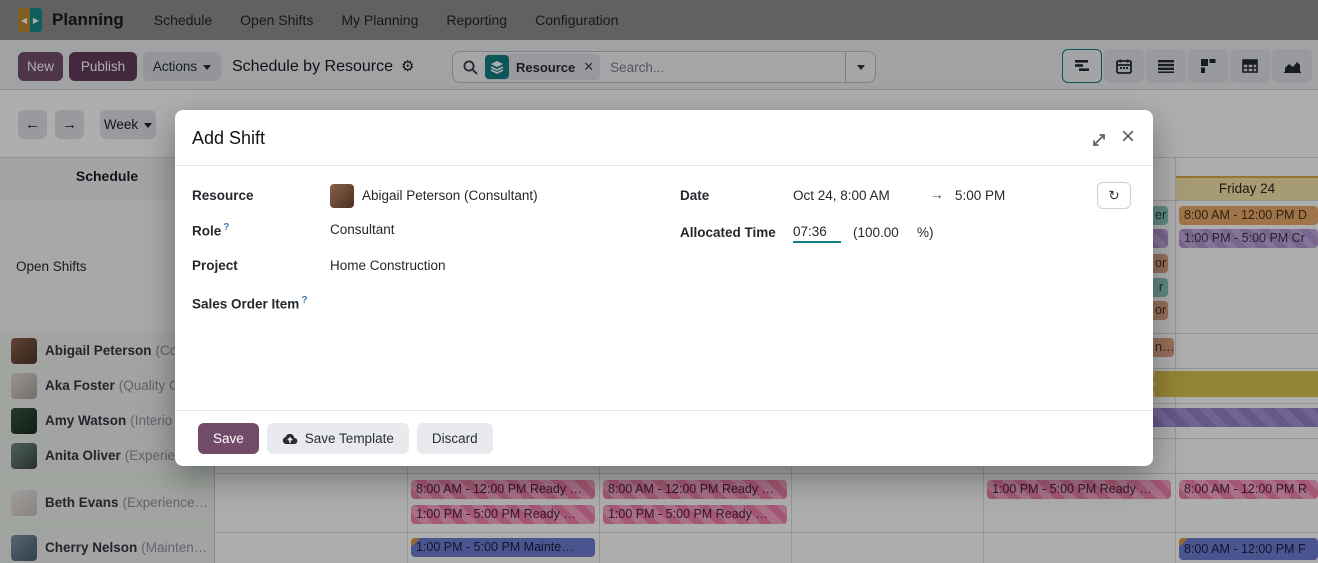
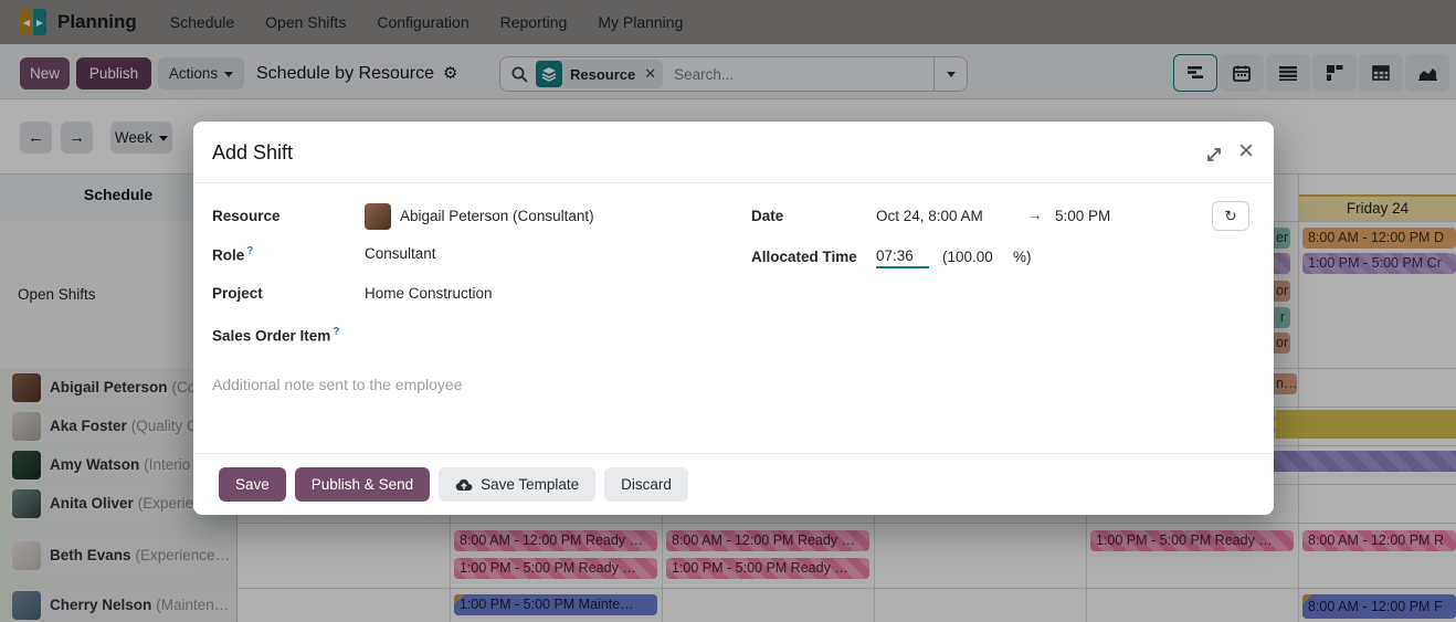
  ◀
  ▶
  Planning
  Schedule
  Open Shifts
- My Planning
+ Configuration
  Reporting
- Configuration
+ My Planning
  New
  Publish
  Actions
  Schedule by Resource ⚙
  Resource
  ✕
  Search...
  ←
  →
  Week
  Schedule
  Friday 24
  Open Shifts
  Abigail Peterson
  (Co
  Aka Foster
  (Quality C
  Amy Watson
  (Interio
  Anita Oliver
  (Experie
  Beth Evans
  (Experience…
  Cherry Nelson
  (Mainten…
  8:00 AM - 12:00 PM D
  1:00 PM - 5:00 PM Cr
  er
  or
  r
  or
  n…
  8:00 AM - 12:00 PM Ready …
  1:00 PM - 5:00 PM Ready …
  8:00 AM - 12:00 PM Ready …
  1:00 PM - 5:00 PM Ready …
  1:00 PM - 5:00 PM Ready …
  8:00 AM - 12:00 PM R
  1:00 PM - 5:00 PM Mainte…
  8:00 AM - 12:00 PM F
  Add Shift
  ×
  Resource
  Abigail Peterson (Consultant)
  Role ?
  Consultant
  Project
  Home Construction
  Sales Order Item ?
  Date
  Oct 24, 8:00 AM
  →
  5:00 PM
  ↻
  Allocated Time
  07:36
  (100.00
  %)
+ Additional note sent to the employee
  Save
+ Publish & Send
  Save Template
  Discard
